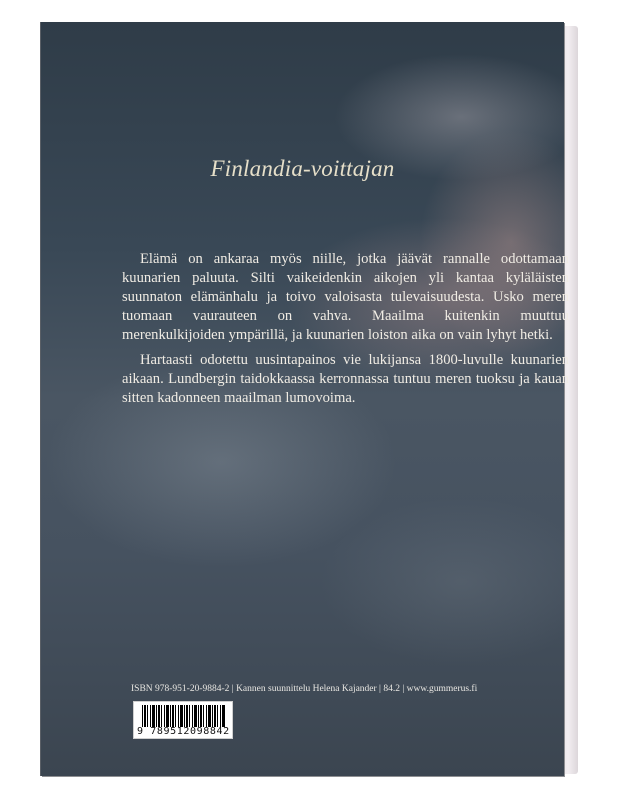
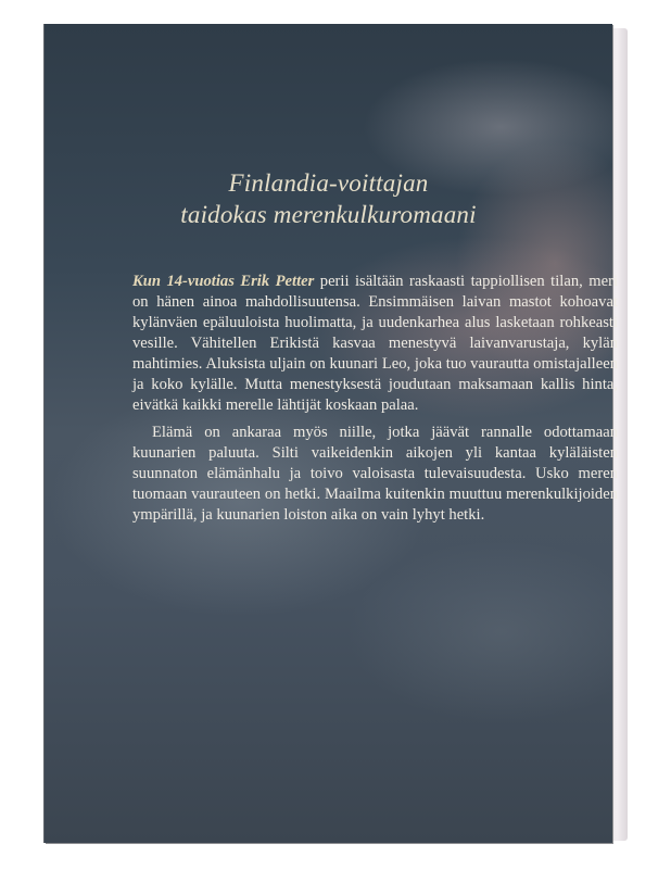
  Finlandia-voittajan
+ taidokas merenkulkuromaani
+ Kun 14-vuotias Erik Petter perii isältään raskaasti tappiollisen tilan, meri on hänen ainoa mahdollisuutensa. Ensimmäisen laivan mastot kohoavat kylänväen epäluuloista huolimatta, ja uudenkarhea alus lasketaan rohkeasti vesille. Vähitellen Erikistä kasvaa menestyvä laivanvarustaja, kylän mahtimies. Aluksista uljain on kuunari Leo, joka tuo vaurautta omistajalleen ja koko kylälle. Mutta menestyksestä joudutaan maksamaan kallis hinta, eivätkä kaikki merelle lähtijät koskaan palaa.
- Elämä on ankaraa myös niille, jotka jäävät rannalle odottamaan kuunarien paluuta. Silti vaikeidenkin aikojen yli kantaa kyläläisten suunnaton elämänhalu ja toivo valoisasta tulevaisuudesta. Usko meren tuomaan vaurauteen on vahva. Maailma kuitenkin muuttuu merenkulkijoiden ympärillä, ja kuunarien loiston aika on vain lyhyt hetki.
+ Elämä on ankaraa myös niille, jotka jäävät rannalle odottamaan kuunarien paluuta. Silti vaikeidenkin aikojen yli kantaa kyläläisten suunnaton elämänhalu ja toivo valoisasta tulevaisuudesta. Usko meren tuomaan vaurauteen on hetki. Maailma kuitenkin muuttuu merenkulkijoiden ympärillä, ja kuunarien loiston aika on vain lyhyt hetki.
- Hartaasti odotettu uusintapainos vie lukijansa 1800-luvulle kuunarien aikaan. Lundbergin taidokkaassa kerronnassa tuntuu meren tuoksu ja kauan sitten kadonneen maailman lumovoima.
- ISBN 978-951-20-9884-2 | Kannen suunnittelu Helena Kajander | 84.2 | www.gummerus.fi
- 9 789512098842
